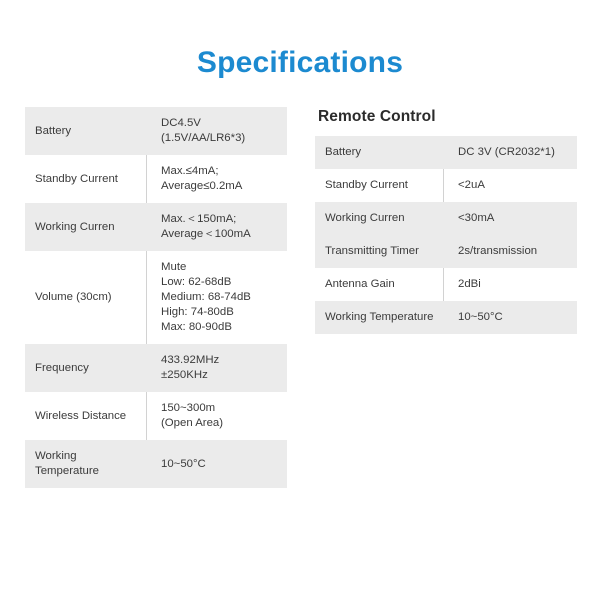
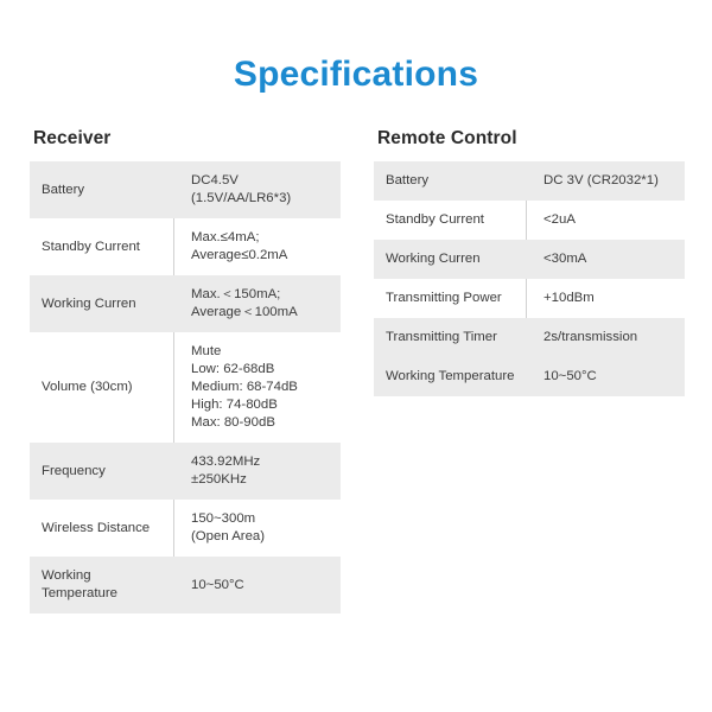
  Specifications
+ Receiver
  Battery	DC4.5V(1.5V/AA/LR6*3)
  Standby Current	Max.≤4mA;Average≤0.2mA
  Working Curren	Max.＜150mA;Average＜100mA
  Volume (30cm)	MuteLow: 62-68dBMedium: 68-74dBHigh: 74-80dBMax: 80-90dB
  Frequency	433.92MHz±250KHz
  Wireless Distance	150~300m(Open Area)
  Working Temperature	10~50°C
  Remote Control
  Battery	DC 3V (CR2032*1)
  Standby Current	<2uA
  Working Curren	<30mA
+ Transmitting Power	+10dBm
  Transmitting Timer	2s/transmission
- Antenna Gain	2dBi
  Working Temperature	10~50°C
